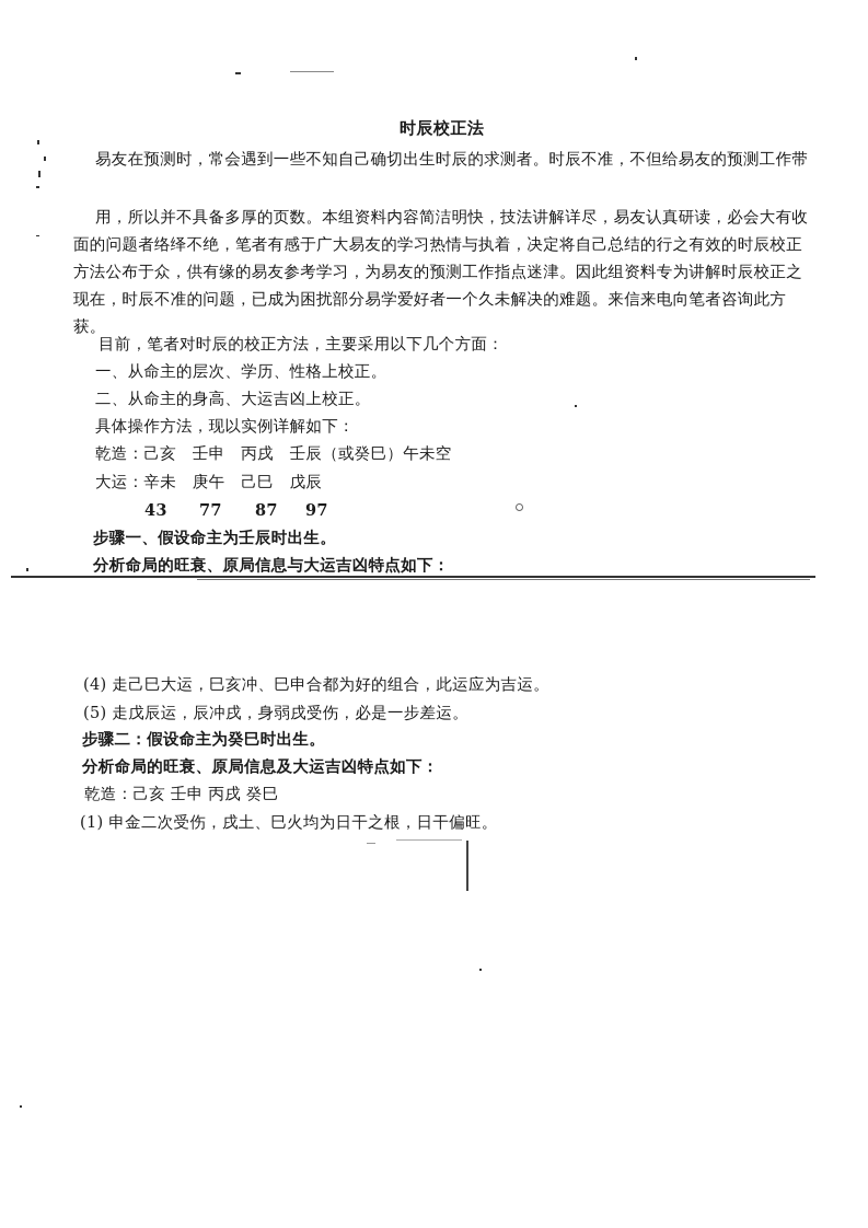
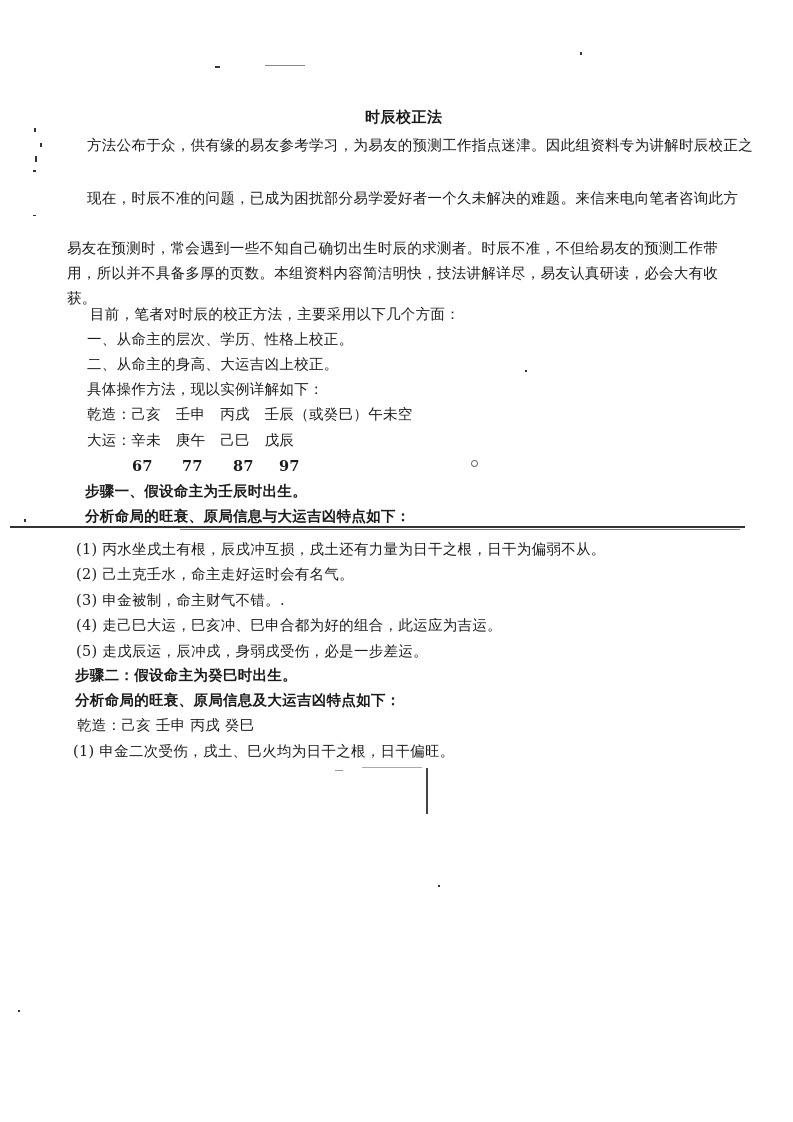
  时辰校正法
- 易友在预测时，常会遇到一些不知自己确切出生时辰的求测者。时辰不准，不但给易友的预测工作带
+ 方法公布于众，供有缘的易友参考学习，为易友的预测工作指点迷津。因此组资料专为讲解时辰校正之
- 用，所以并不具备多厚的页数。本组资料内容简洁明快，技法讲解详尽，易友认真研读，必会大有收
+ 现在，时辰不准的问题，已成为困扰部分易学爱好者一个久未解决的难题。来信来电向笔者咨询此方
- 面的问题者络绎不绝，笔者有感于广大易友的学习热情与执着，决定将自己总结的行之有效的时辰校正
- 方法公布于众，供有缘的易友参考学习，为易友的预测工作指点迷津。因此组资料专为讲解时辰校正之
+ 易友在预测时，常会遇到一些不知自己确切出生时辰的求测者。时辰不准，不但给易友的预测工作带
- 现在，时辰不准的问题，已成为困扰部分易学爱好者一个久未解决的难题。来信来电向笔者咨询此方
+ 用，所以并不具备多厚的页数。本组资料内容简洁明快，技法讲解详尽，易友认真研读，必会大有收
  获。
  目前，笔者对时辰的校正方法，主要采用以下几个方面：
  一、从命主的层次、学历、性格上校正。
  二、从命主的身高、大运吉凶上校正。
  具体操作方法，现以实例详解如下：
  乾造：己亥 壬申 丙戌 壬辰（或癸巳）午未空
  大运：辛未 庚午 己巳 戊辰
- 43 77 87 97
+ 67 77 87 97
  步骤一、假设命主为壬辰时出生。
  分析命局的旺衰、原局信息与大运吉凶特点如下：
+ (1) 丙水坐戌土有根，辰戌冲互损，戌土还有力量为日干之根，日干为偏弱不从。
+ (2) 己土克壬水，命主走好运时会有名气。
+ (3) 申金被制，命主财气不错。.
  (4) 走己巳大运，巳亥冲、巳申合都为好的组合，此运应为吉运。
  (5) 走戊辰运，辰冲戌，身弱戌受伤，必是一步差运。
  步骤二：假设命主为癸巳时出生。
  分析命局的旺衰、原局信息及大运吉凶特点如下：
  乾造：己亥 壬申 丙戌 癸巳
  (1) 申金二次受伤，戌土、巳火均为日干之根，日干偏旺。
